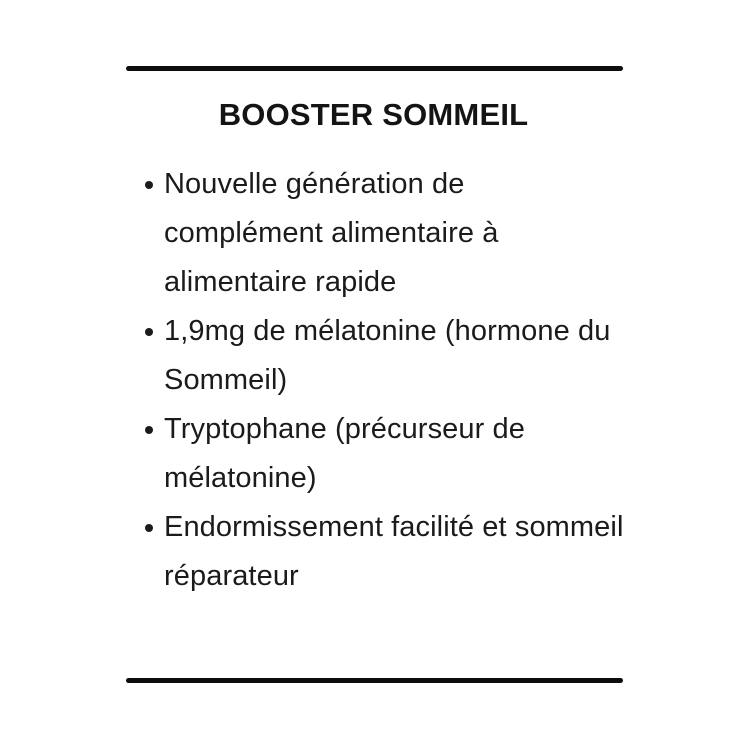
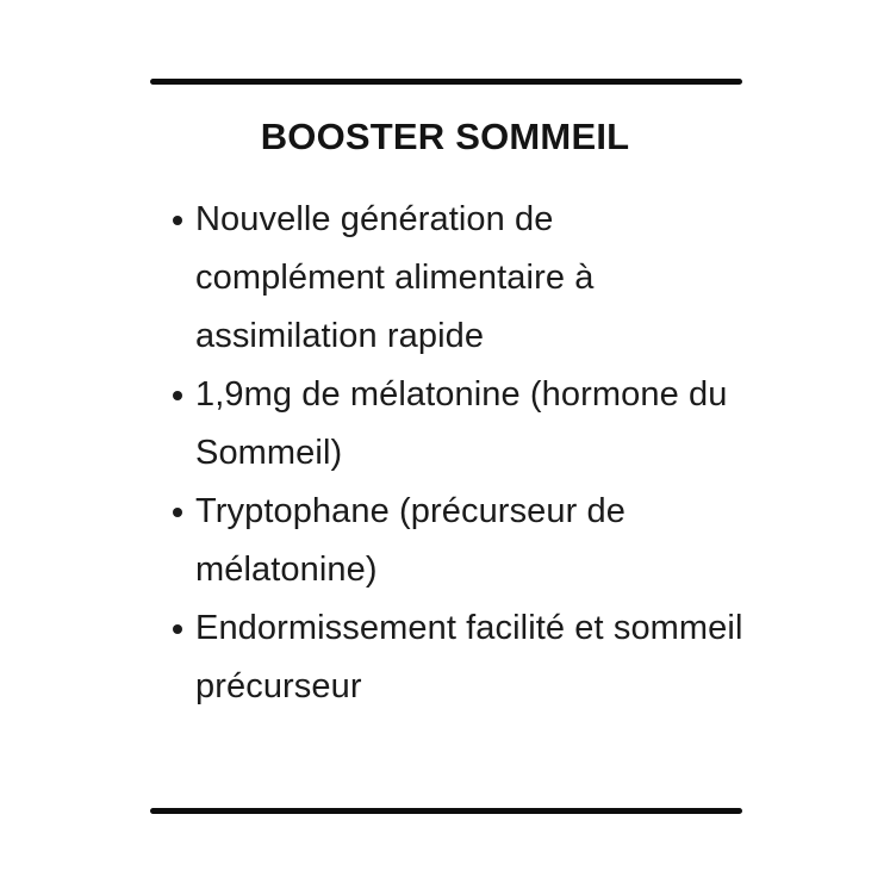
  BOOSTER SOMMEIL
- Nouvelle génération de complément alimentaire à alimentaire rapide
+ Nouvelle génération de complément alimentaire à assimilation rapide
  1,9mg de mélatonine (hormone du Sommeil)
  Tryptophane (précurseur de mélatonine)
- Endormissement facilité et sommeil réparateur
+ Endormissement facilité et sommeil précurseur
